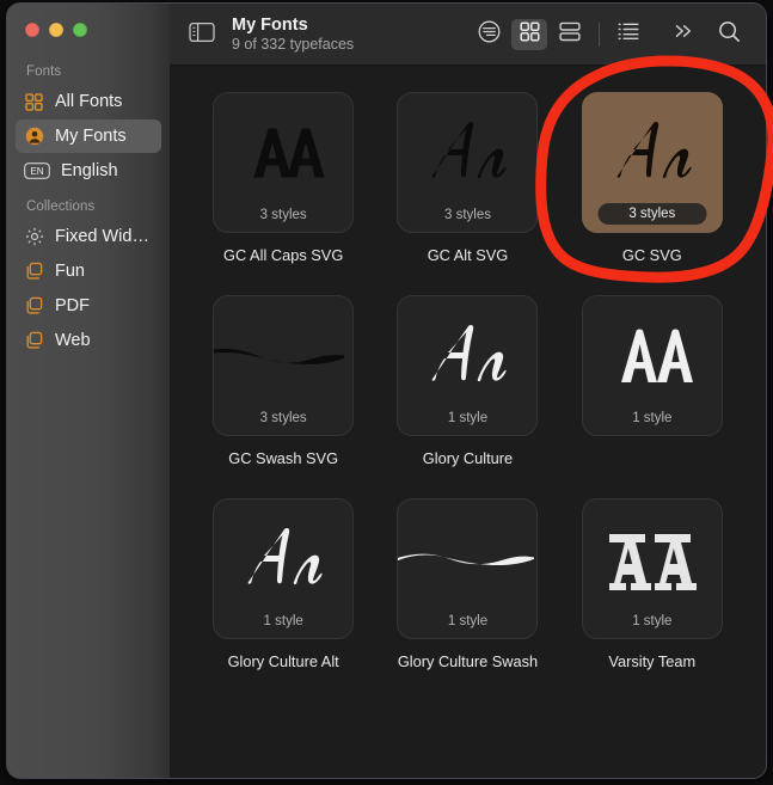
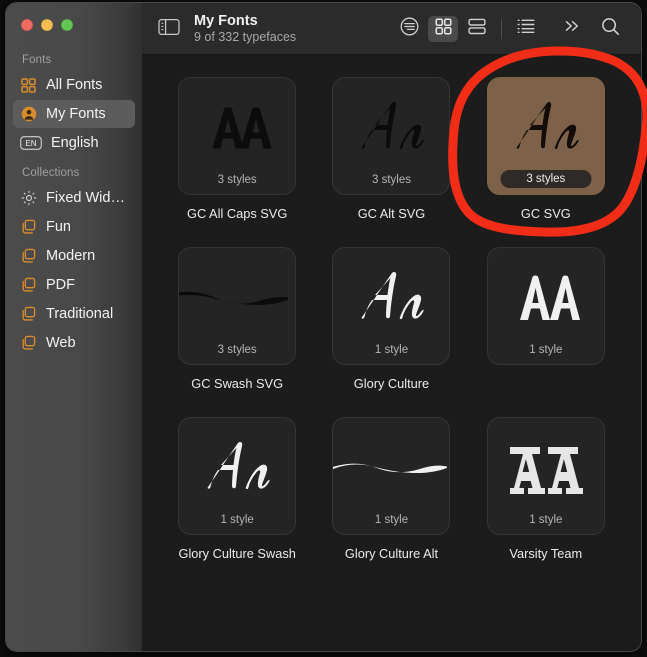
  Fonts
  All Fonts
  My Fonts
  EN
  English
  Collections
  Fixed Wid…
  Fun
+ Modern
  PDF
+ Traditional
  Web
  My Fonts
  9 of 332 typefaces
  3 styles
  GC All Caps SVG
  3 styles
  GC Alt SVG
  3 styles
  GC SVG
  3 styles
  GC Swash SVG
  1 style
  Glory Culture
  1 style
  1 style
- Glory Culture Alt
+ Glory Culture Swash
  1 style
- Glory Culture Swash
+ Glory Culture Alt
  1 style
  Varsity Team
